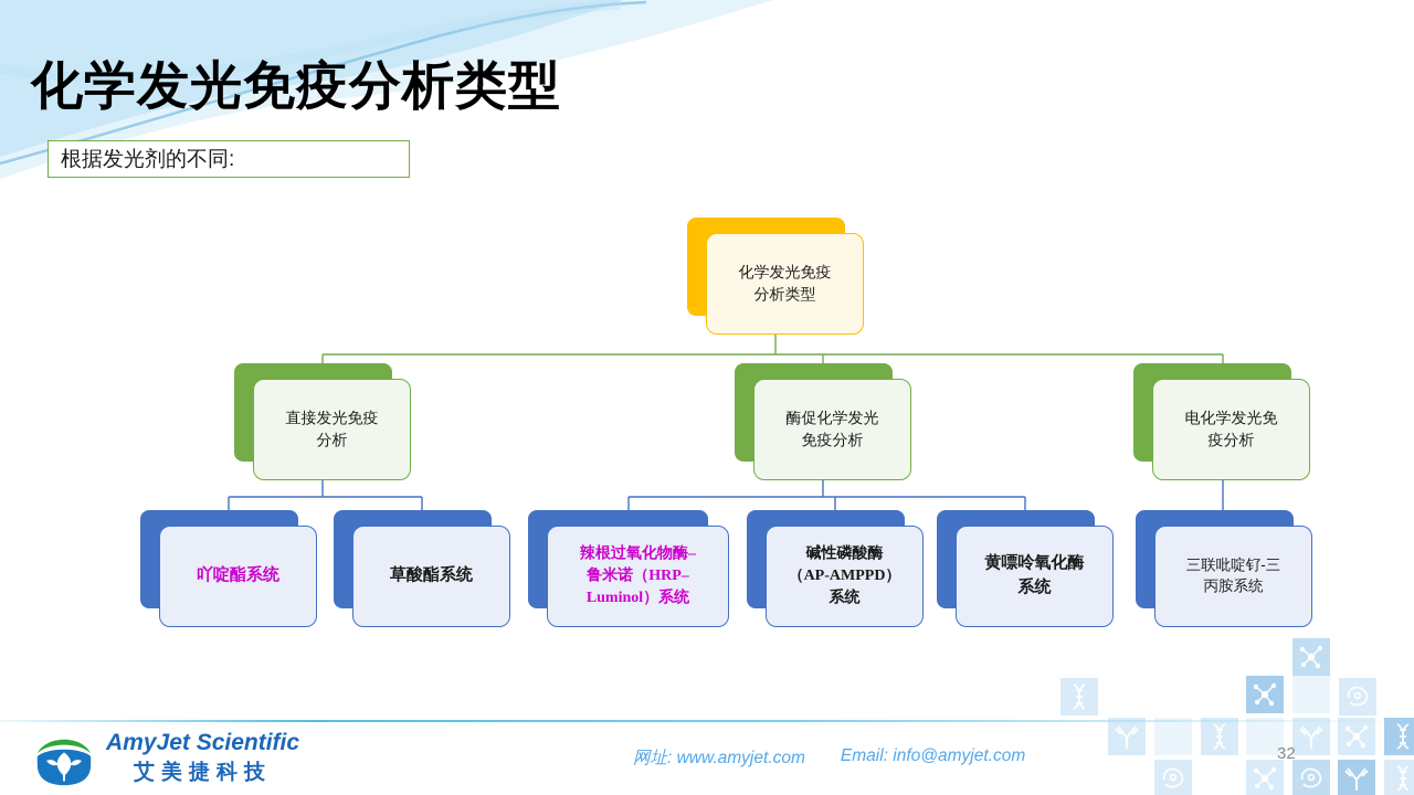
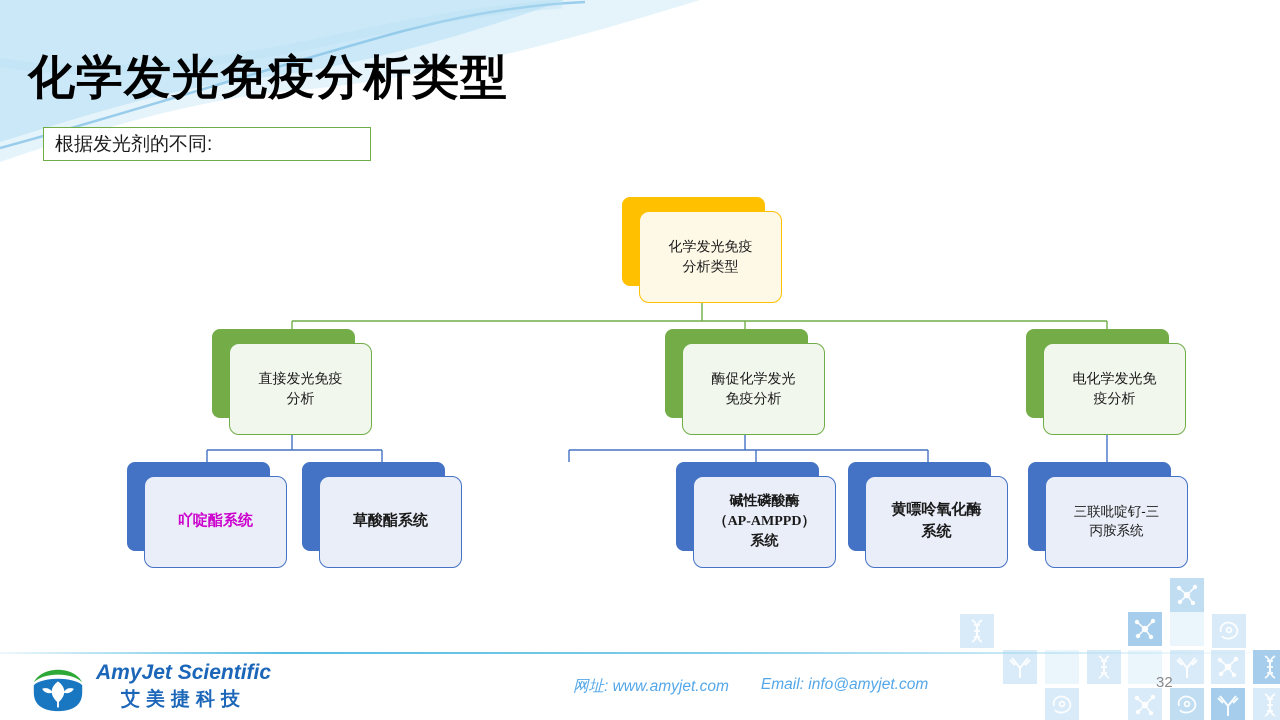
  化学发光免疫分析类型
  根据发光剂的不同:
  化学发光免疫
  分析类型
  直接发光免疫
  分析
  酶促化学发光
  免疫分析
  电化学发光免
  疫分析
  吖啶酯系统
  草酸酯系统
- 辣根过氧化物酶–
- 鲁米诺（HRP–
- Luminol）系统
  碱性磷酸酶
  （AP-AMPPD）
  系统
  黄嘌呤氧化酶
  系统
  三联吡啶钌-三
  丙胺系统
  AmyJet Scientific
  艾美捷科技
  网址: www.amyjet.com
  Email: info@amyjet.com
  32
